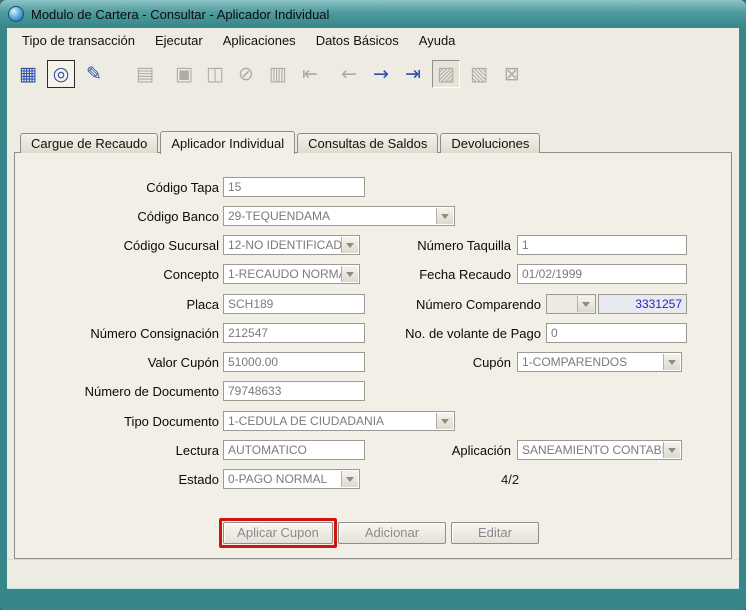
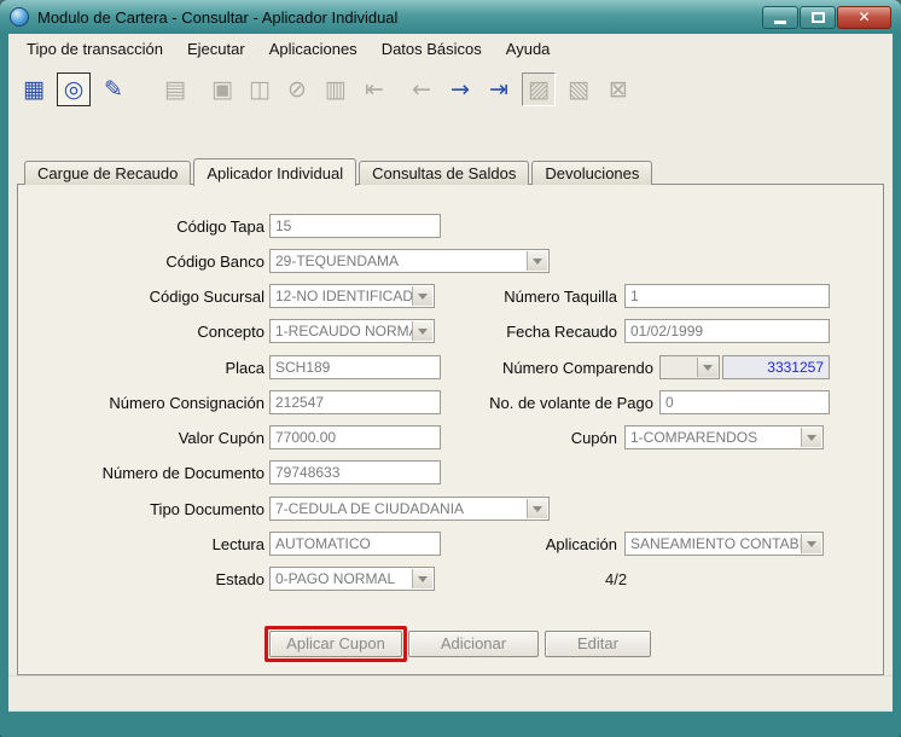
  Modulo de Cartera - Consultar - Aplicador Individual
+ ✕
  Tipo de transacción
  Ejecutar
  Aplicaciones
  Datos Básicos
  Ayuda
  ▦
  ◎
  ✎
  ▤
  ▣
  ◫
  ⊘
  ▥
  ⇤
  ←
  →
  ⇥
  ▨
  ▧
  ⊠
  Cargue de Recaudo
  Aplicador Individual
  Consultas de Saldos
  Devoluciones
  Código Tapa
  15
  Código Banco
  29-TEQUENDAMA
  Código Sucursal
  12-NO IDENTIFICAD
  Número Taquilla
  1
  Concepto
  1-RECAUDO NORM
  Fecha Recaudo
  01/02/1999
  Placa
  SCH189
  Número Comparendo
  3331257
  Número Consignación
  212547
  No. de volante de Pago
  0
  Valor Cupón
- 51000.00
+ 77000.00
  Cupón
  1-COMPARENDOS
  Número de Documento
  79748633
  Tipo Documento
- 1-CEDULA DE CIUDADANIA
+ 7-CEDULA DE CIUDADANIA
  Lectura
  AUTOMATICO
  Aplicación
  SANEAMIENTO CONTAB
  Estado
  0-PAGO NORMAL
  4/2
  Aplicar Cupon
  Adicionar
  Editar
